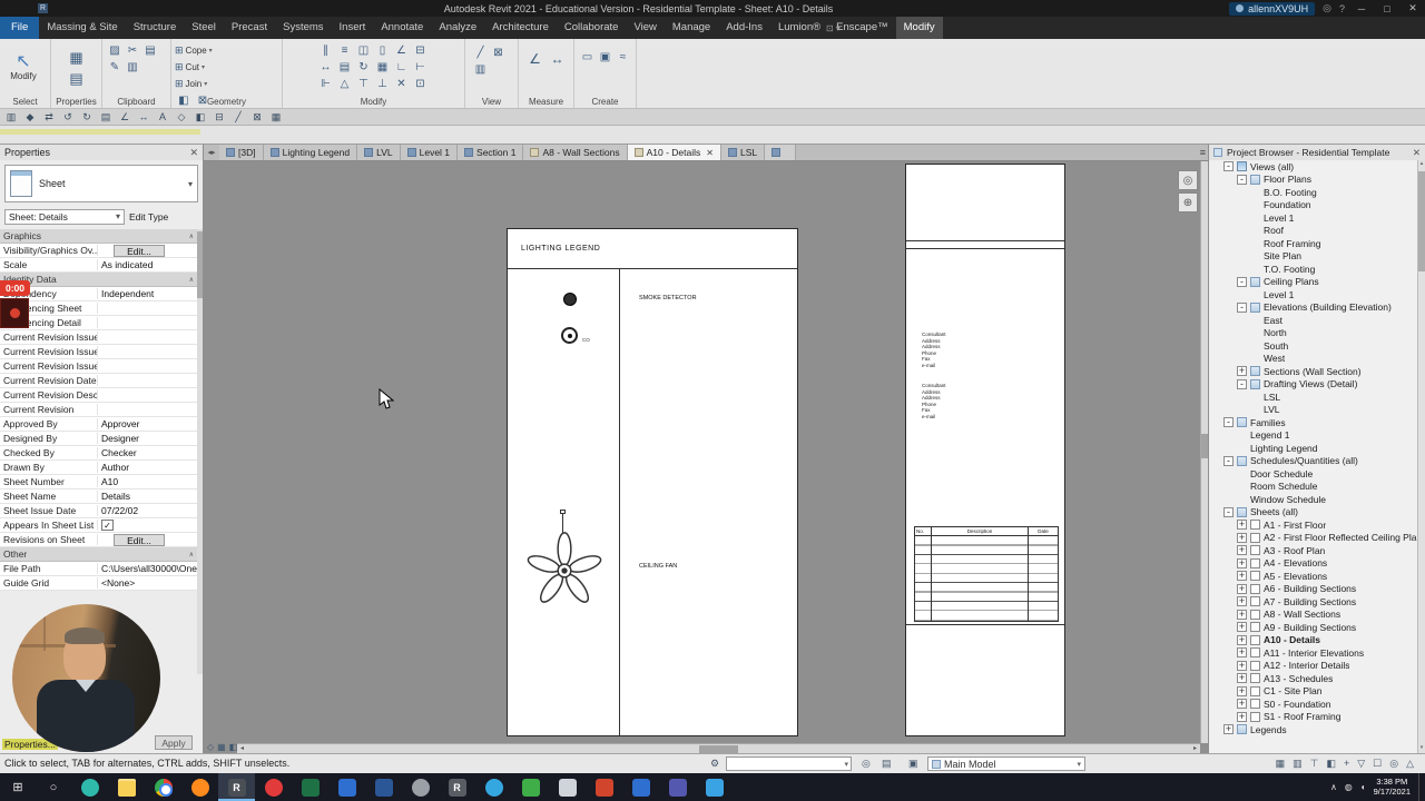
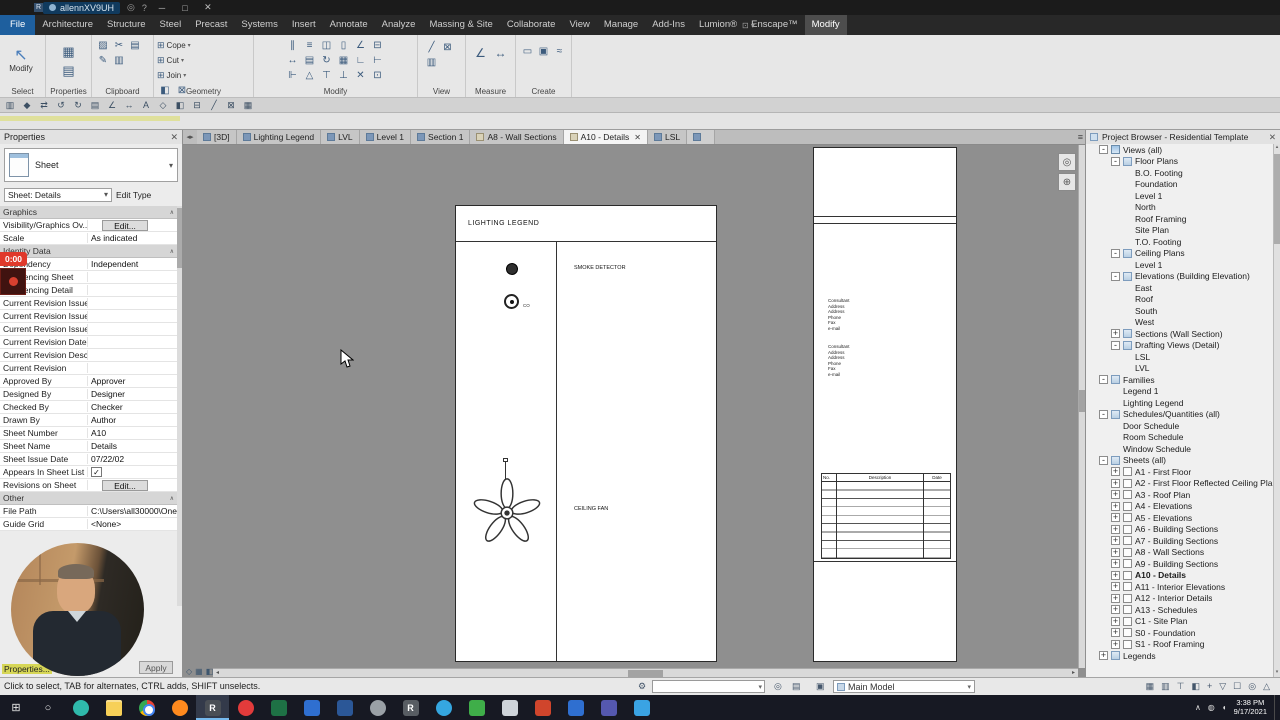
- Autodesk Revit 2021 - Educational Version - Residential Template - Sheet: A10 - Details
  allennXV9UH
  ◎
  ?
  ─
  □
  ✕
  File
- Massing & Site
+ Architecture
  Structure
  Steel
  Precast
  Systems
  Insert
  Annotate
  Analyze
- Architecture
+ Massing & Site
  Collaborate
  View
  Manage
  Add-Ins
  Lumion®
  Enscape™
  Modify
  ⊡ ▾
  ↖
  Modify
  Select
  ▦
  ▤
  Properties
  ▨
  ✂
  ▤
  ✎
  ▥
  Clipboard
  ⊞
  Cope
  ⊞
  Cut
  ⊞
  Join
  ◧
  ⊠
  Geometry
  ∥
  ≡
  ◫
  ▯
  ∠
  ⊟
  ↔
  ▤
  ↻
  ▦
  ∟
  ⊢
  ⊩
  △
  ⊤
  ⊥
  ✕
  ⊡
  Modify
  ╱
  ⊠
  ▥
  View
  ∠
  ↔
  Measure
  ▭
  ▣
  ≈
  Create
  ▥
  ◆
  ⇄
  ↺
  ↻
  ▤
  ∠
  ↔
  A
  ◇
  ◧
  ⊟
  ╱
  ⊠
  ▦
  Properties
  ✕
  Sheet
  ▾
  Sheet: Details
  ▾
  Edit Type
  Graphics
  Visibility/Graphics Ov..
  Edit...
  Scale
  As indicated
  Identity Data
  Independent
  encing Detail
  Current Revision Issue
  Current Revision Issue
  Current Revision Issue
  Current Revision Date
  Current Revision Desc
  Current Revision
  Approved By
  Approver
  Designed By
  Designer
  Checked By
  Checker
  Drawn By
  Author
  Sheet Number
  A10
  Sheet Name
  Details
  Sheet Issue Date
  07/22/02
  Appears In Sheet List
  ✓
  Revisions on Sheet
  Edit...
  Other
  File Path
  C:\Users\all30000\One
  Guide Grid
  <None>
  Apply
  [3D]
  Lighting Legend
  LVL
  Level 1
  Section 1
  A8 - Wall Sections
  A10 - Details
  ✕
  LSL
  ≡
  ◎
  ⊕
  ◇
  ▦
  ◧
  Project Browser - Residential Template
  ✕
  -
  Views (all)
  -
  Floor Plans
  B.O. Footing
  Foundation
  Level 1
- Roof
+ North
  Roof Framing
  Site Plan
  T.O. Footing
  -
  Ceiling Plans
  Level 1
  -
  Elevations (Building Elevation)
  East
- North
+ Roof
  South
  West
  +
  Sections (Wall Section)
  -
  Drafting Views (Detail)
  LSL
  LVL
  -
  Families
  Legend 1
  Lighting Legend
  -
  Schedules/Quantities (all)
  Door Schedule
  Room Schedule
  Window Schedule
  -
  Sheets (all)
  +
  A1 - First Floor
  +
  A2 - First Floor Reflected Ceiling Pla
  +
  A3 - Roof Plan
  +
  A4 - Elevations
  +
  A5 - Elevations
  +
  A6 - Building Sections
  +
  A7 - Building Sections
  +
  A8 - Wall Sections
  +
  A9 - Building Sections
  +
  A10 - Details
  +
  A11 - Interior Elevations
  +
  A12 - Interior Details
  +
  A13 - Schedules
  +
  C1 - Site Plan
  +
  S0 - Foundation
  +
  S1 - Roof Framing
  +
  Legends
  Click to select, TAB for alternates, CTRL adds, SHIFT unselects.
  ⚙
  ◎
  ▤
  ▣
  Main Model
  ▦
  ▥
  ⊤
  ◧
  +
  ▽
  ☐
  ◎
  △
  ⊞
  ○
  R
  R
  ∧
  ◍
  ◖
  3:38 PM
  9/17/2021
  0:00
